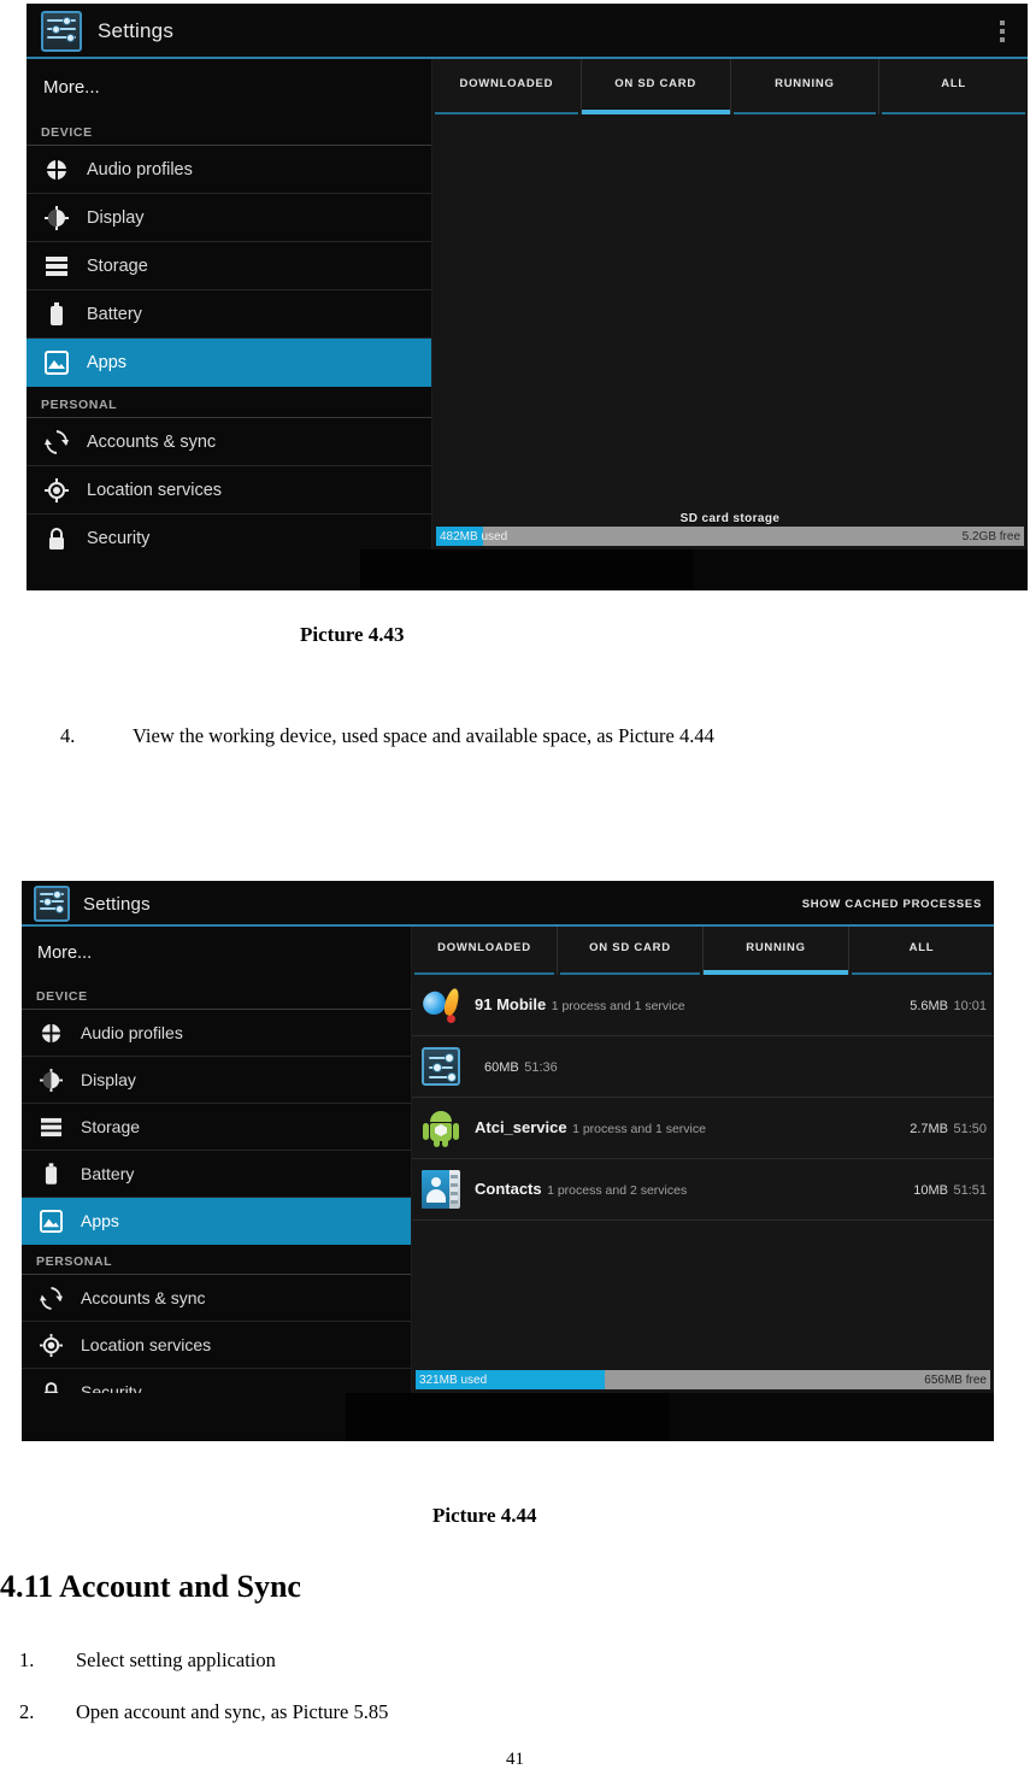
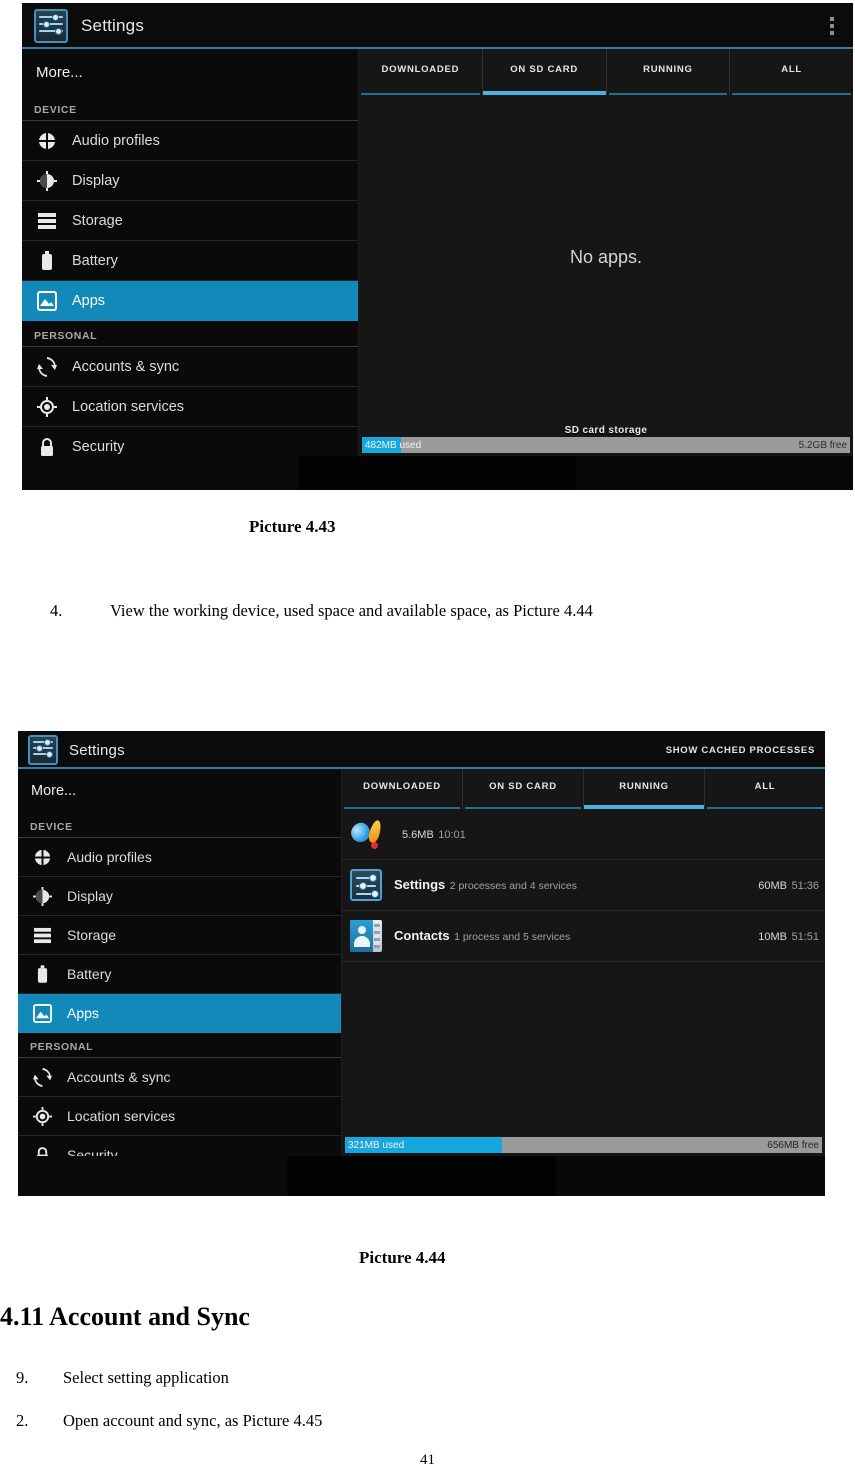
  Settings
  More...
  DEVICE
  Audio profiles
  Display
  Storage
  Battery
  Apps
  PERSONAL
  Accounts & sync
  Location services
  Security
  DOWNLOADED
  ON SD CARD
  RUNNING
  ALL
+ No apps.
  SD card storage
  482MB used
  5.2GB free
  Picture 4.43
  4.
  View the working device, used space and available space, as Picture 4.44
  Settings
  SHOW CACHED PROCESSES
  More...
  DEVICE
  Audio profiles
  Display
  Storage
  Battery
  Apps
  PERSONAL
  Accounts & sync
  Location services
  Security
  DOWNLOADED
  ON SD CARD
  RUNNING
  ALL
- 91 Mobile 1 process and 1 service
  5.6MB 10:01
+ Settings 2 processes and 4 services
  60MB 51:36
- Atci_service 1 process and 1 service
- 2.7MB 51:50
- Contacts 1 process and 2 services
+ Contacts 1 process and 5 services
  10MB 51:51
  321MB used
  656MB free
  Picture 4.44
  4.11 Account and Sync
- 1.
+ 9.
  Select setting application
  2.
- Open account and sync, as Picture 5.85
+ Open account and sync, as Picture 4.45
  41
